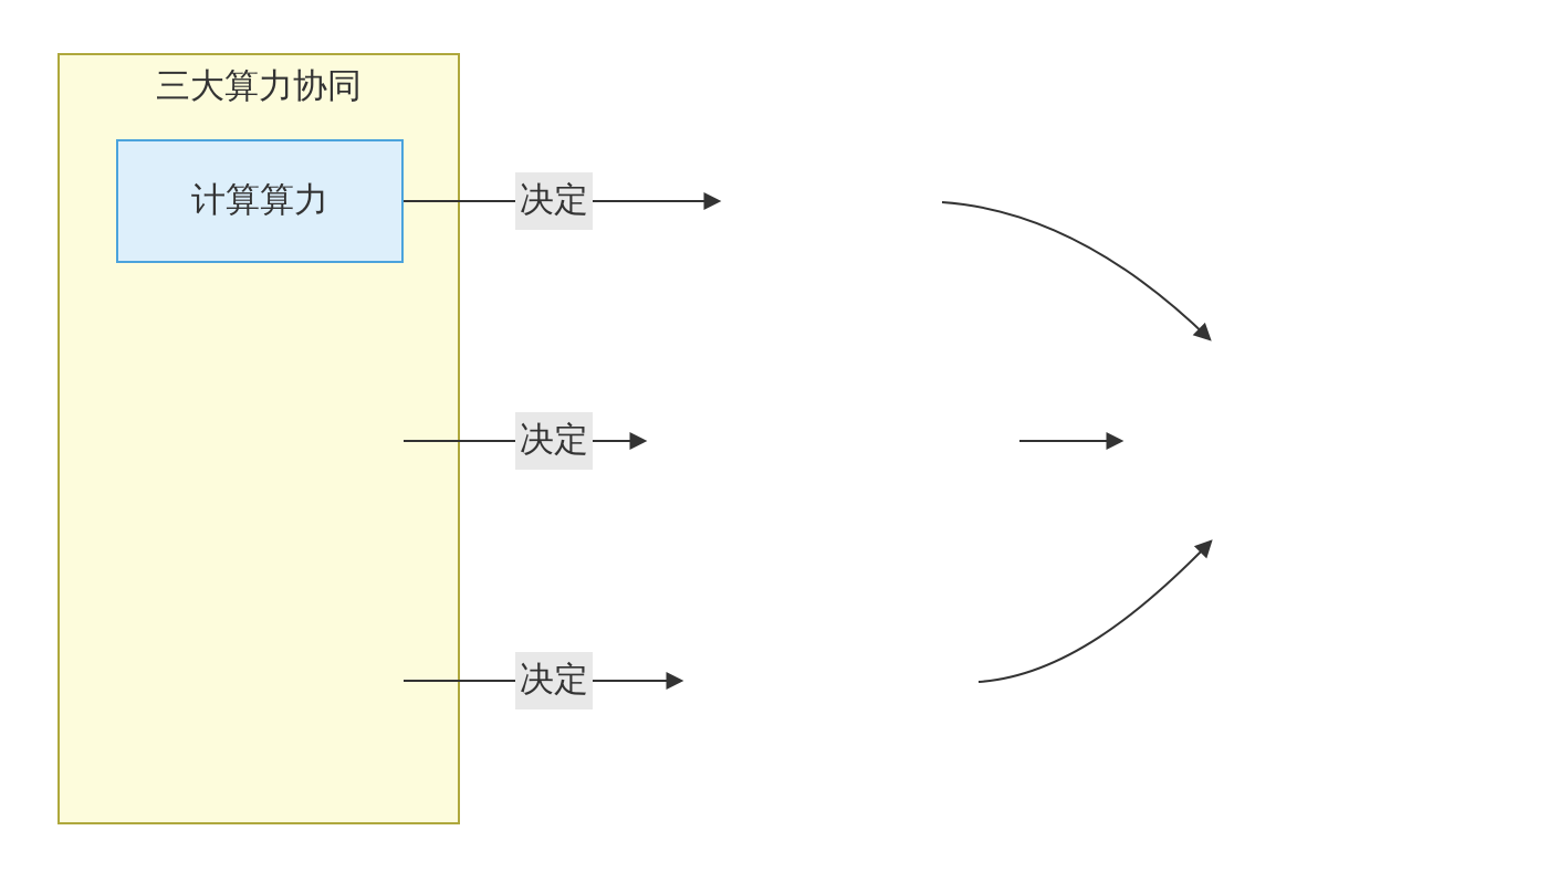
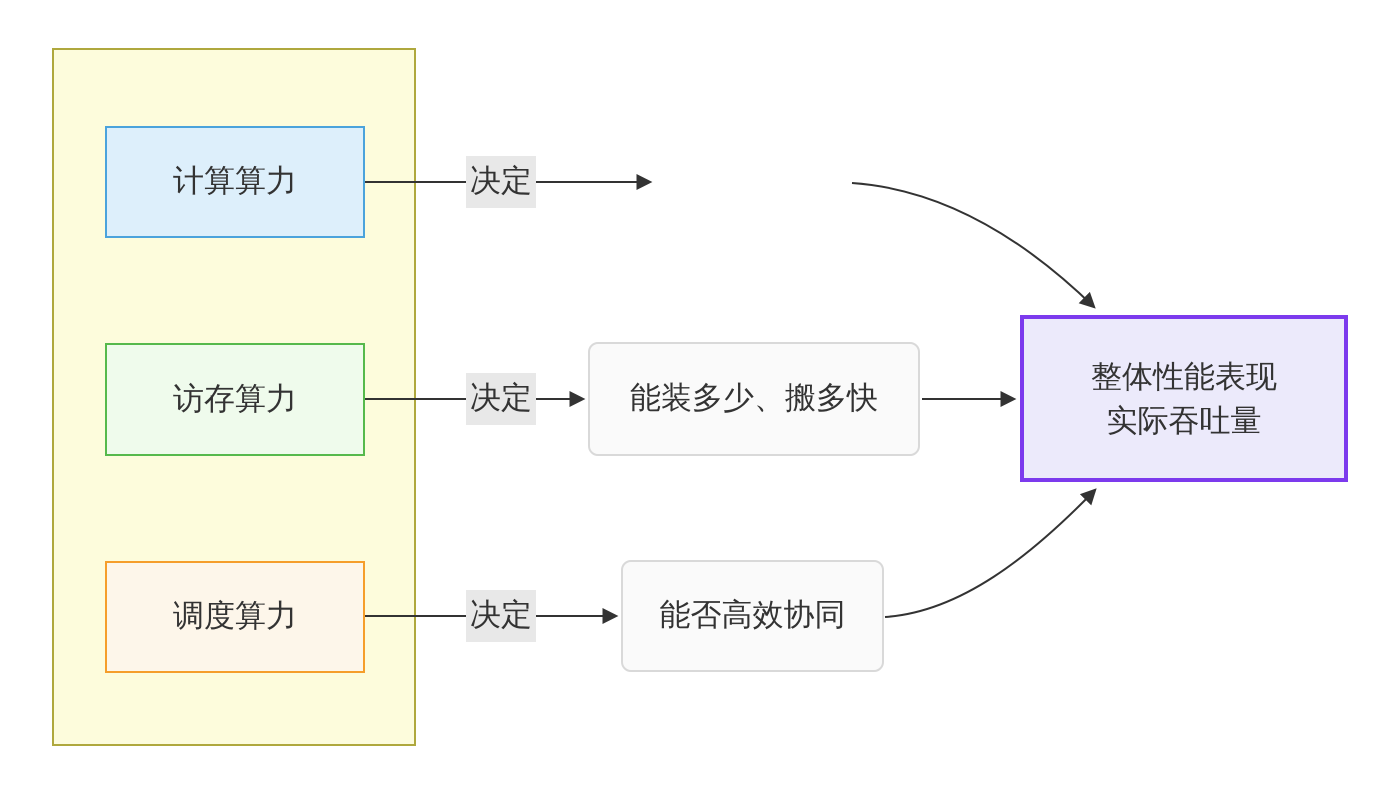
- 三大算力协同
  计算算力
+ 访存算力
+ 调度算力
  决定
  决定
  决定
+ 能装多少、搬多快
+ 能否高效协同
+ 整体性能表现
+ 实际吞吐量
